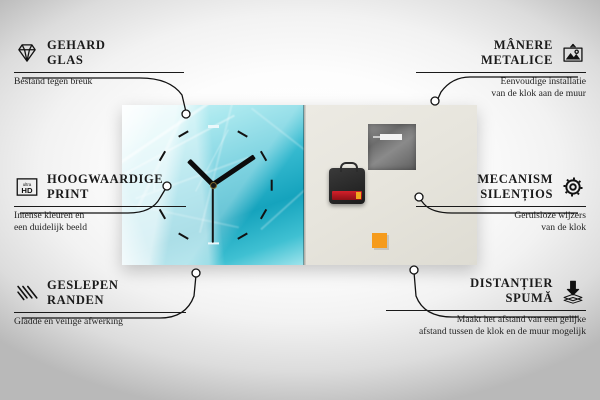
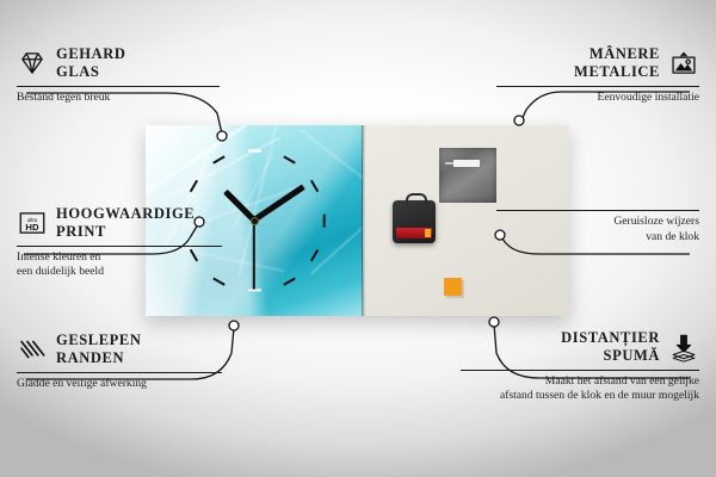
  GEHARD
  GLAS
  Bestand tegen breuk
  HD
  HOOGWAARDIGE
  PRINT
  Intense kleuren en
  een duidelijk beeld
  GESLEPEN
  RANDEN
  Gladde en veilige afwerking
  MÂNERE
  METALICE
  Eenvoudige installatie
- van de klok aan de muur
- MECANISM
- SILENȚIOS
  Geruisloze wijzers
  van de klok
  DISTANȚIER
  SPUMĂ
  Maakt het afstand van een gelijke
  afstand tussen de klok en de muur mogelijk
